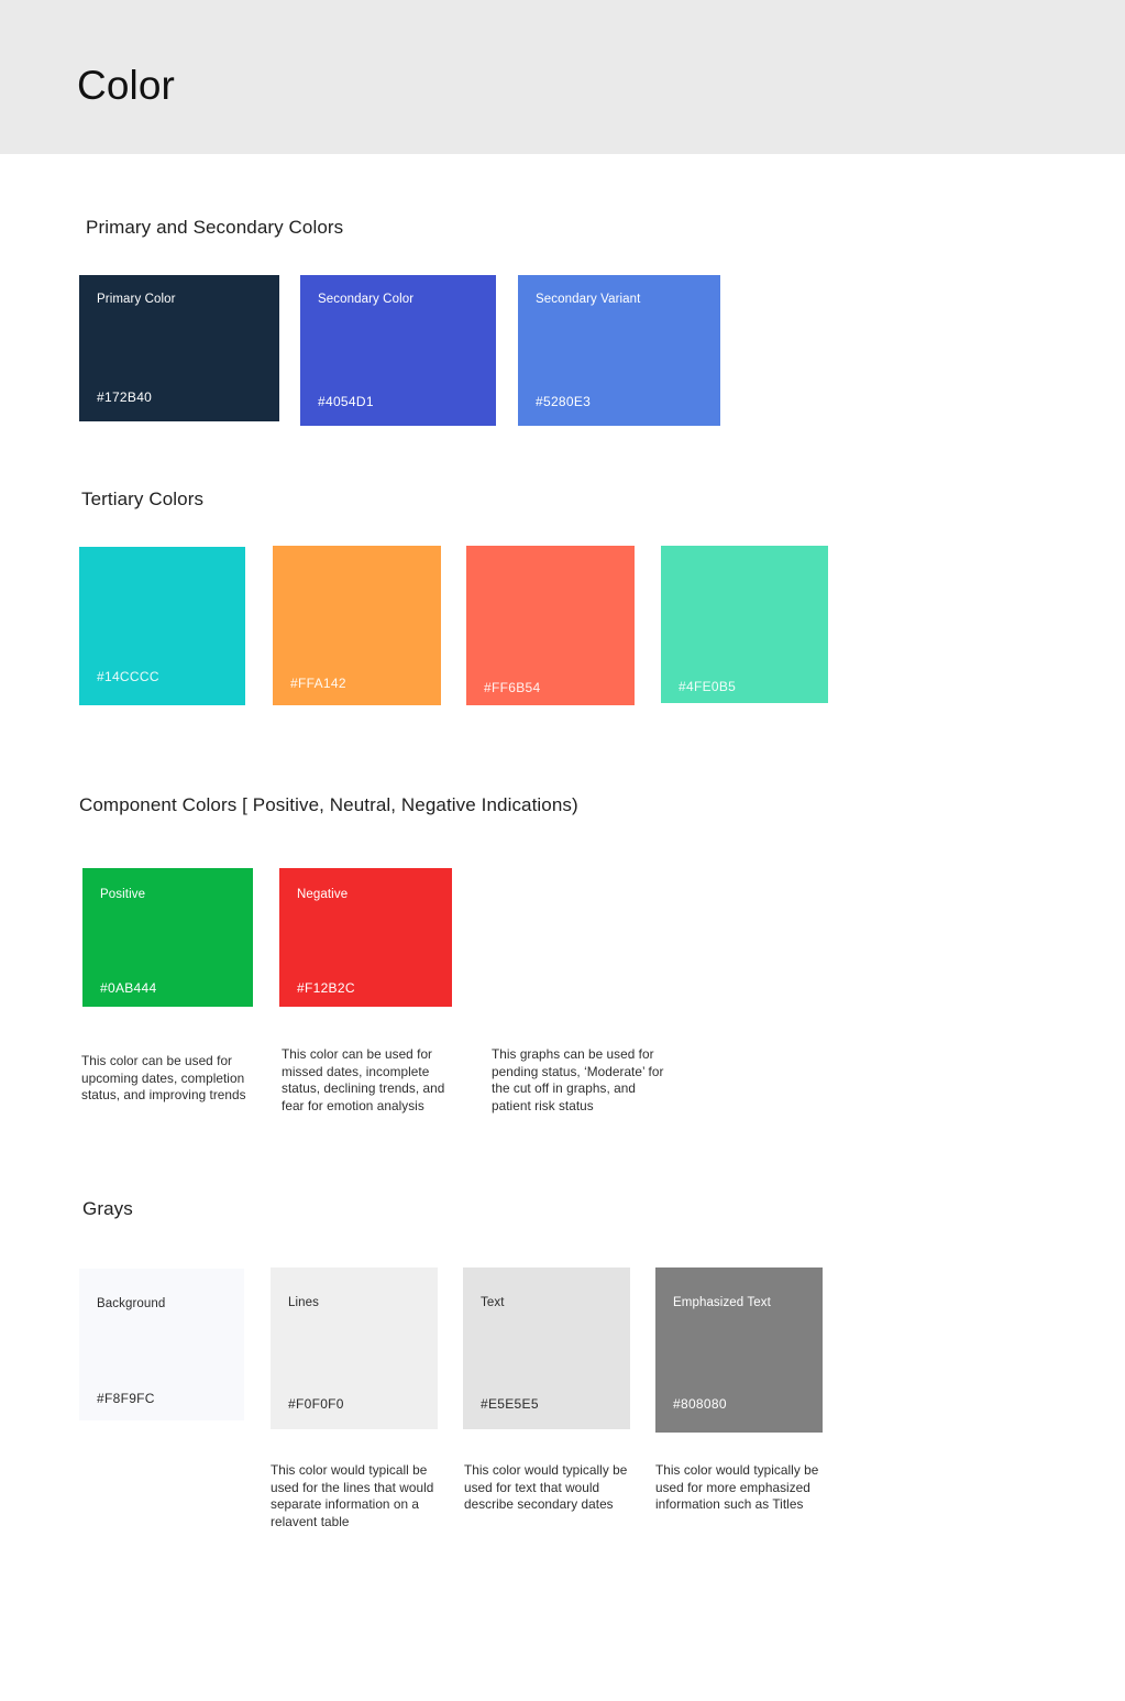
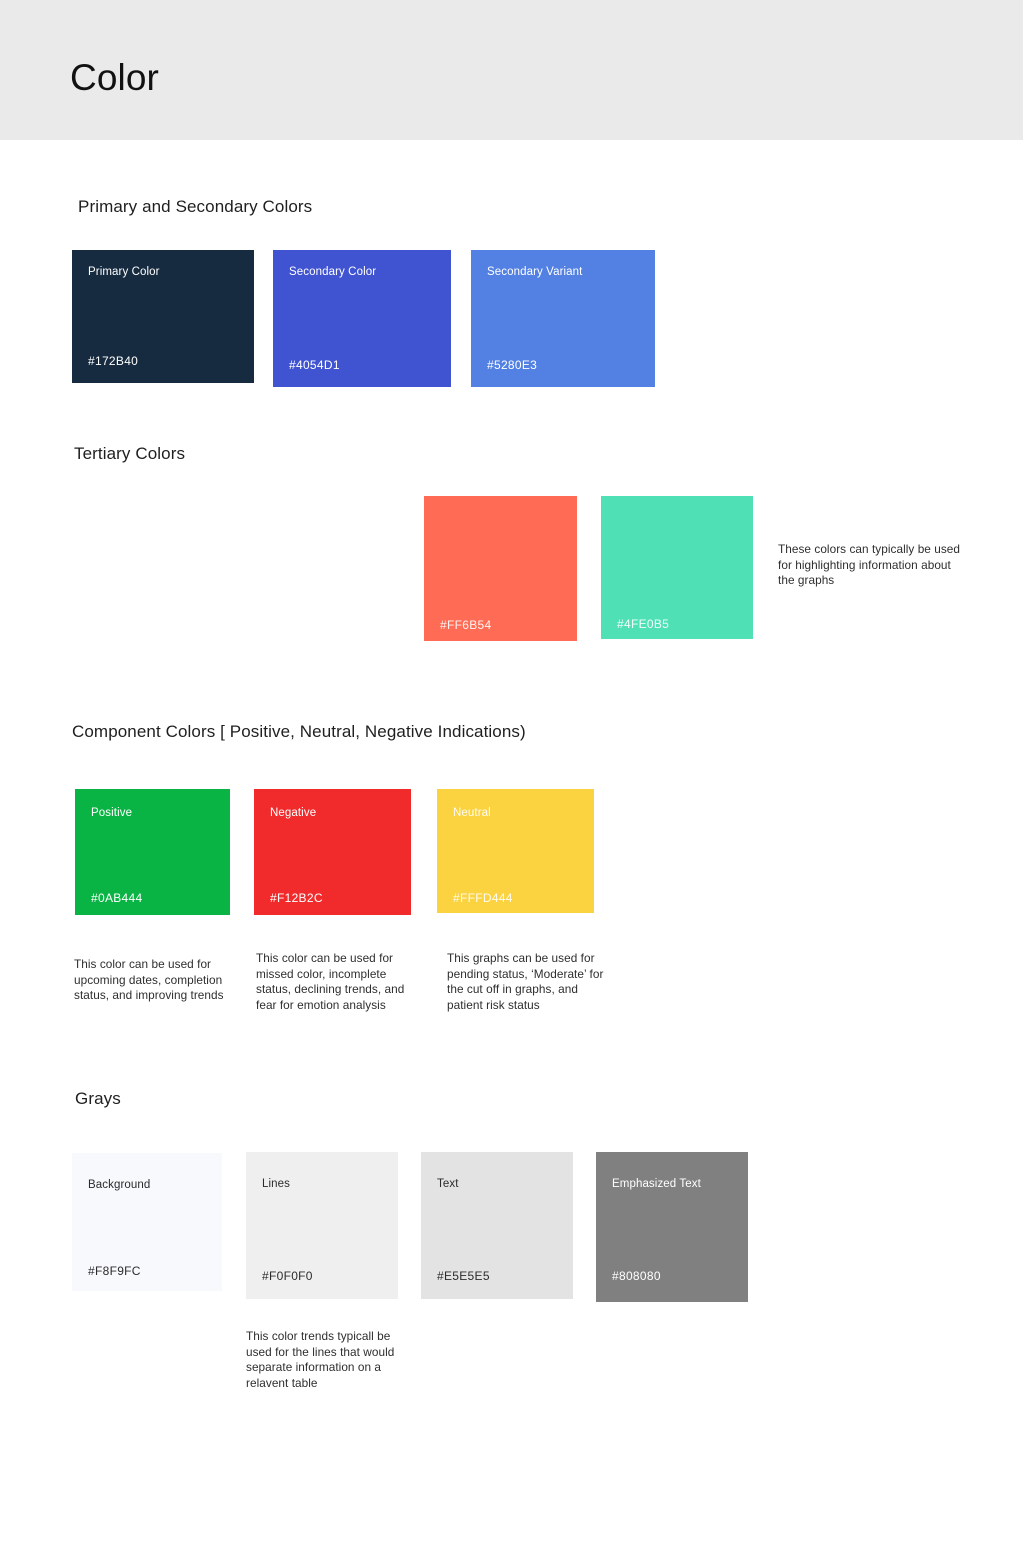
  Color
  Primary and Secondary Colors
  Primary Color
  #172B40
  Secondary Color
  #4054D1
  Secondary Variant
  #5280E3
  Tertiary Colors
- #14CCCC
- #FFA142
  #FF6B54
  #4FE0B5
+ These colors can typically be used for highlighting information about the graphs
  Component Colors [ Positive, Neutral, Negative Indications)
  Positive
  #0AB444
  Negative
  #F12B2C
+ Neutral
+ #FFFD444
  This color can be used for upcoming dates, completion status, and improving trends
- This color can be used for missed dates, incomplete status, declining trends, and fear for emotion analysis
+ This color can be used for missed color, incomplete status, declining trends, and fear for emotion analysis
  This graphs can be used for pending status, ‘Moderate’ for the cut off in graphs, and patient risk status
  Grays
  Background
  #F8F9FC
  Lines
  #F0F0F0
  Text
  #E5E5E5
  Emphasized Text
  #808080
- This color would typicall be used for the lines that would separate information on a relavent table
+ This color trends typicall be used for the lines that would separate information on a relavent table
- This color would typically be used for text that would describe secondary dates
- This color would typically be used for more emphasized information such as Titles
